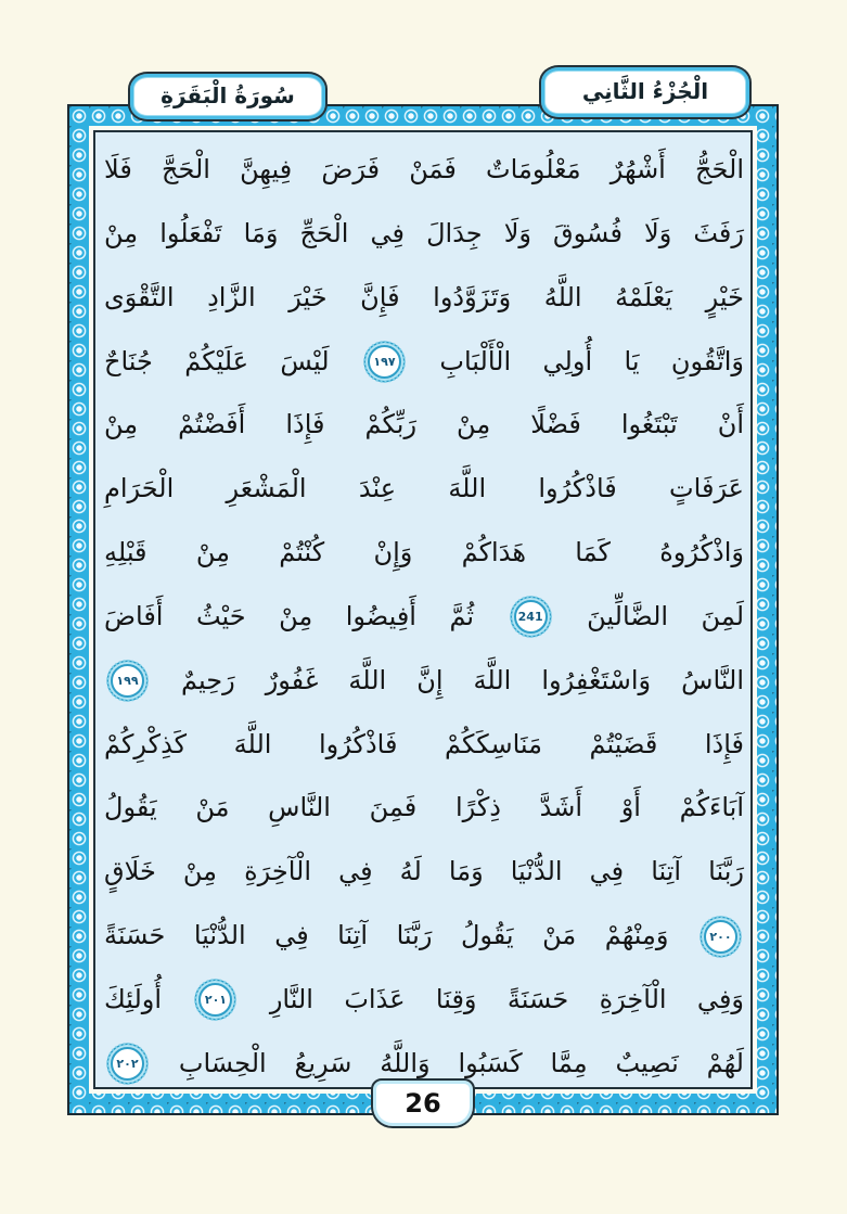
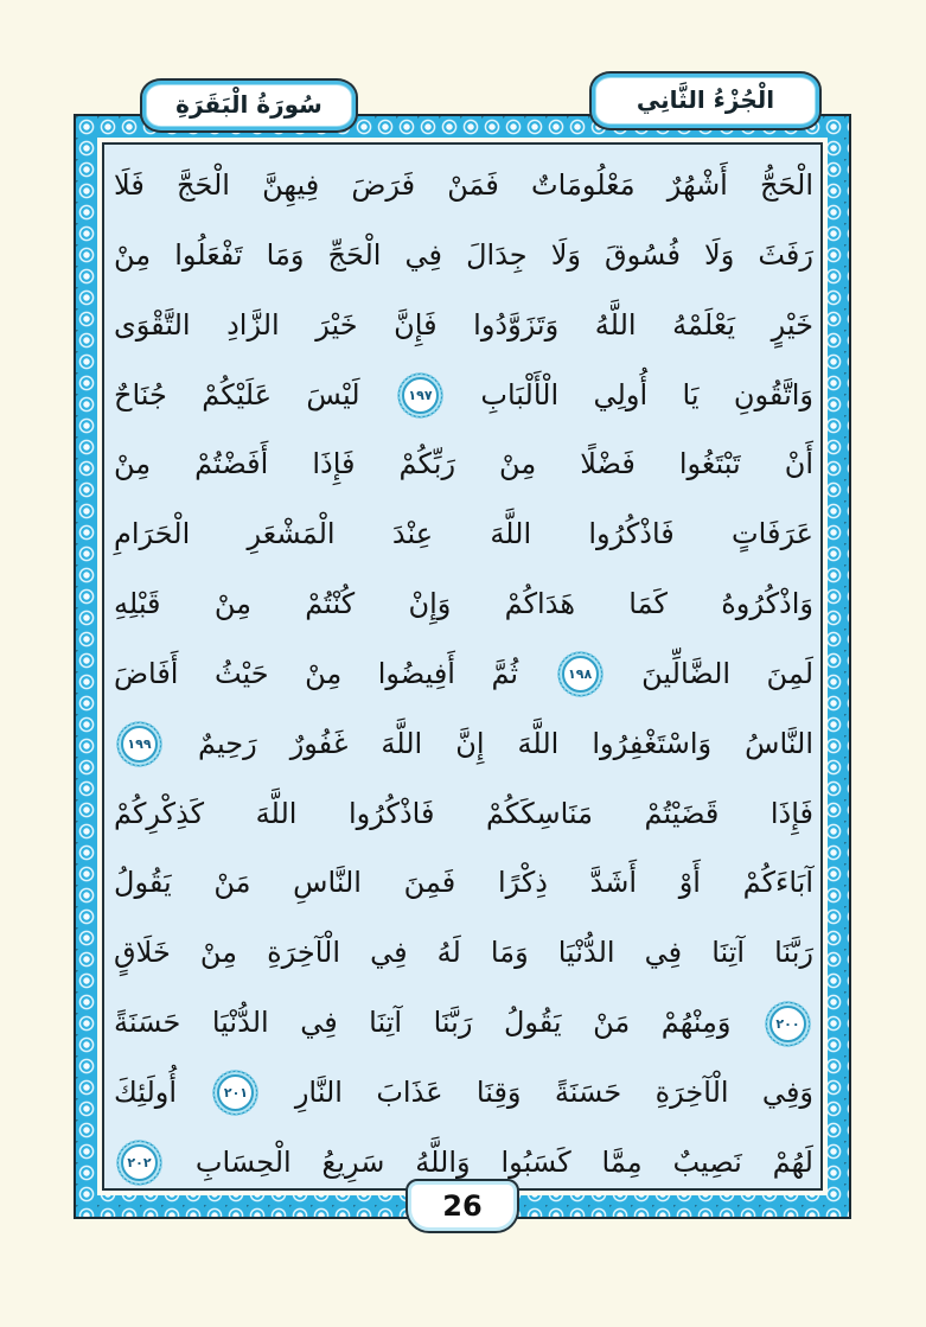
  سُورَةُ الْبَقَرَةِ
  الْجُزْءُ الثَّانِي
  الْحَجُّ أَشْهُرٌ مَعْلُومَاتٌ فَمَنْ فَرَضَ فِيهِنَّ الْحَجَّ فَلَا
  رَفَثَ وَلَا فُسُوقَ وَلَا جِدَالَ فِي الْحَجِّ وَمَا تَفْعَلُوا مِنْ
  خَيْرٍ يَعْلَمْهُ اللَّهُ وَتَزَوَّدُوا فَإِنَّ خَيْرَ الزَّادِ التَّقْوَى
  وَاتَّقُونِ يَا أُولِي الْأَلْبَابِ ١٩٧ لَيْسَ عَلَيْكُمْ جُنَاحٌ
  أَنْ تَبْتَغُوا فَضْلًا مِنْ رَبِّكُمْ فَإِذَا أَفَضْتُمْ مِنْ
  عَرَفَاتٍ فَاذْكُرُوا اللَّهَ عِنْدَ الْمَشْعَرِ الْحَرَامِ
  وَاذْكُرُوهُ كَمَا هَدَاكُمْ وَإِنْ كُنْتُمْ مِنْ قَبْلِهِ
- لَمِنَ الضَّالِّينَ 241 ثُمَّ أَفِيضُوا مِنْ حَيْثُ أَفَاضَ
+ لَمِنَ الضَّالِّينَ ١٩٨ ثُمَّ أَفِيضُوا مِنْ حَيْثُ أَفَاضَ
  النَّاسُ وَاسْتَغْفِرُوا اللَّهَ إِنَّ اللَّهَ غَفُورٌ رَحِيمٌ ١٩٩
  فَإِذَا قَضَيْتُمْ مَنَاسِكَكُمْ فَاذْكُرُوا اللَّهَ كَذِكْرِكُمْ
  آبَاءَكُمْ أَوْ أَشَدَّ ذِكْرًا فَمِنَ النَّاسِ مَنْ يَقُولُ
  رَبَّنَا آتِنَا فِي الدُّنْيَا وَمَا لَهُ فِي الْآخِرَةِ مِنْ خَلَاقٍ
  ٢٠٠ وَمِنْهُمْ مَنْ يَقُولُ رَبَّنَا آتِنَا فِي الدُّنْيَا حَسَنَةً
  وَفِي الْآخِرَةِ حَسَنَةً وَقِنَا عَذَابَ النَّارِ ٢٠١ أُولَئِكَ
  لَهُمْ نَصِيبٌ مِمَّا كَسَبُوا وَاللَّهُ سَرِيعُ الْحِسَابِ ٢٠٢
  26
